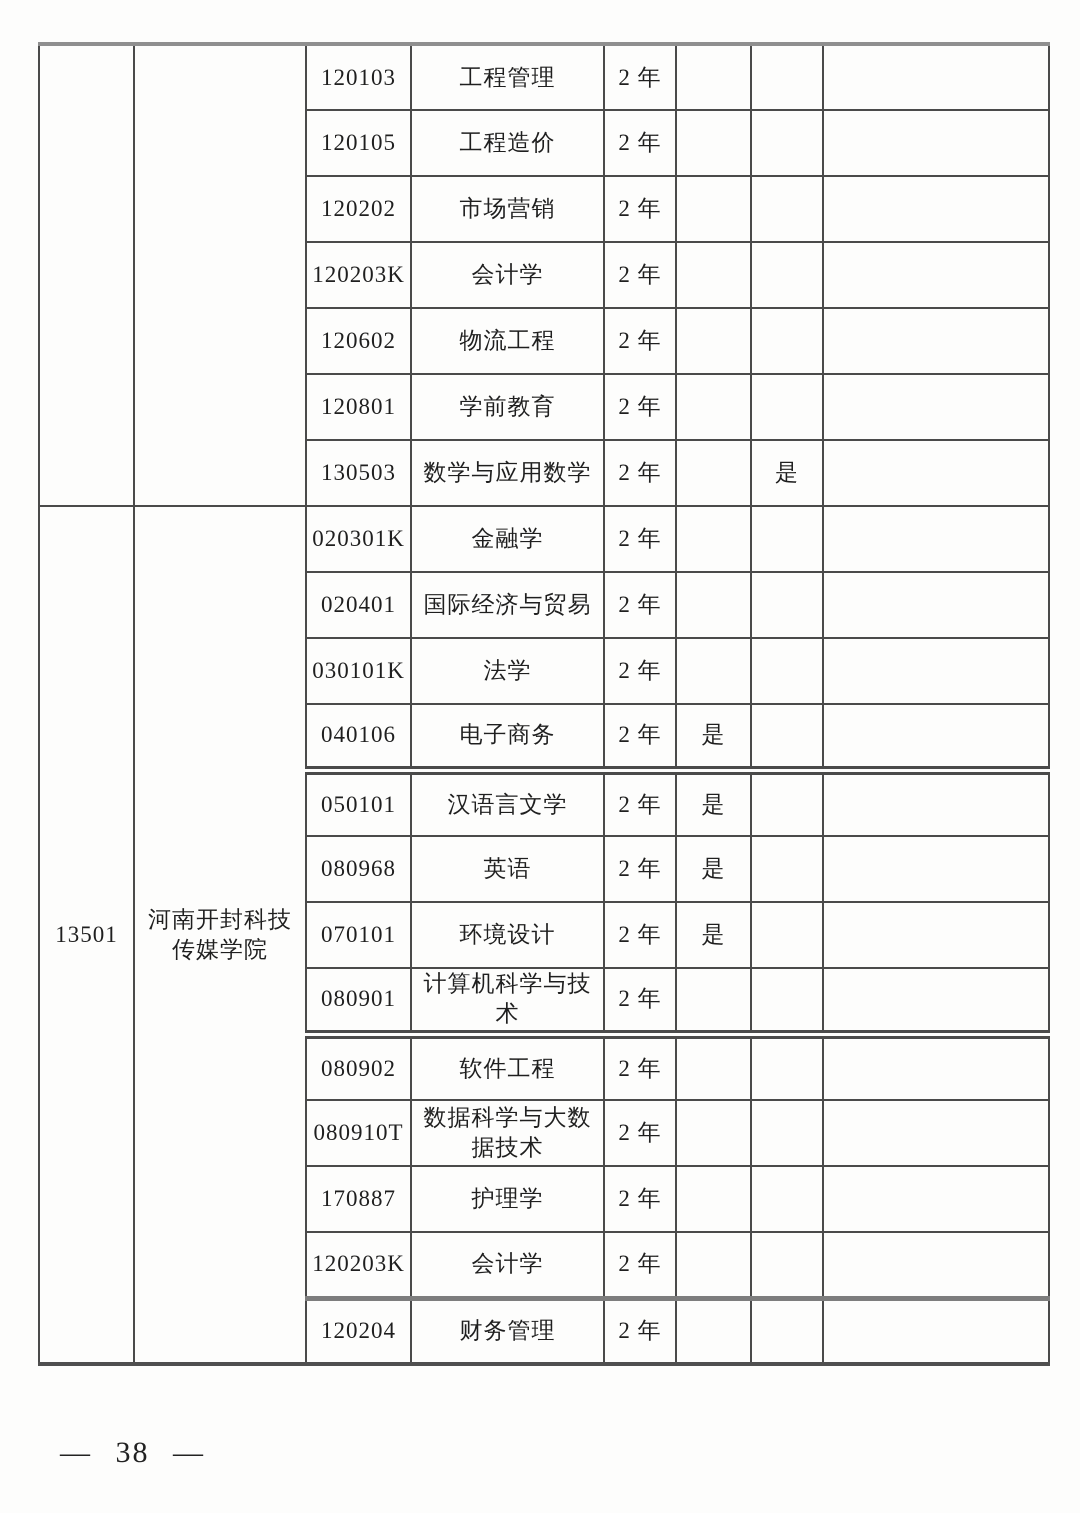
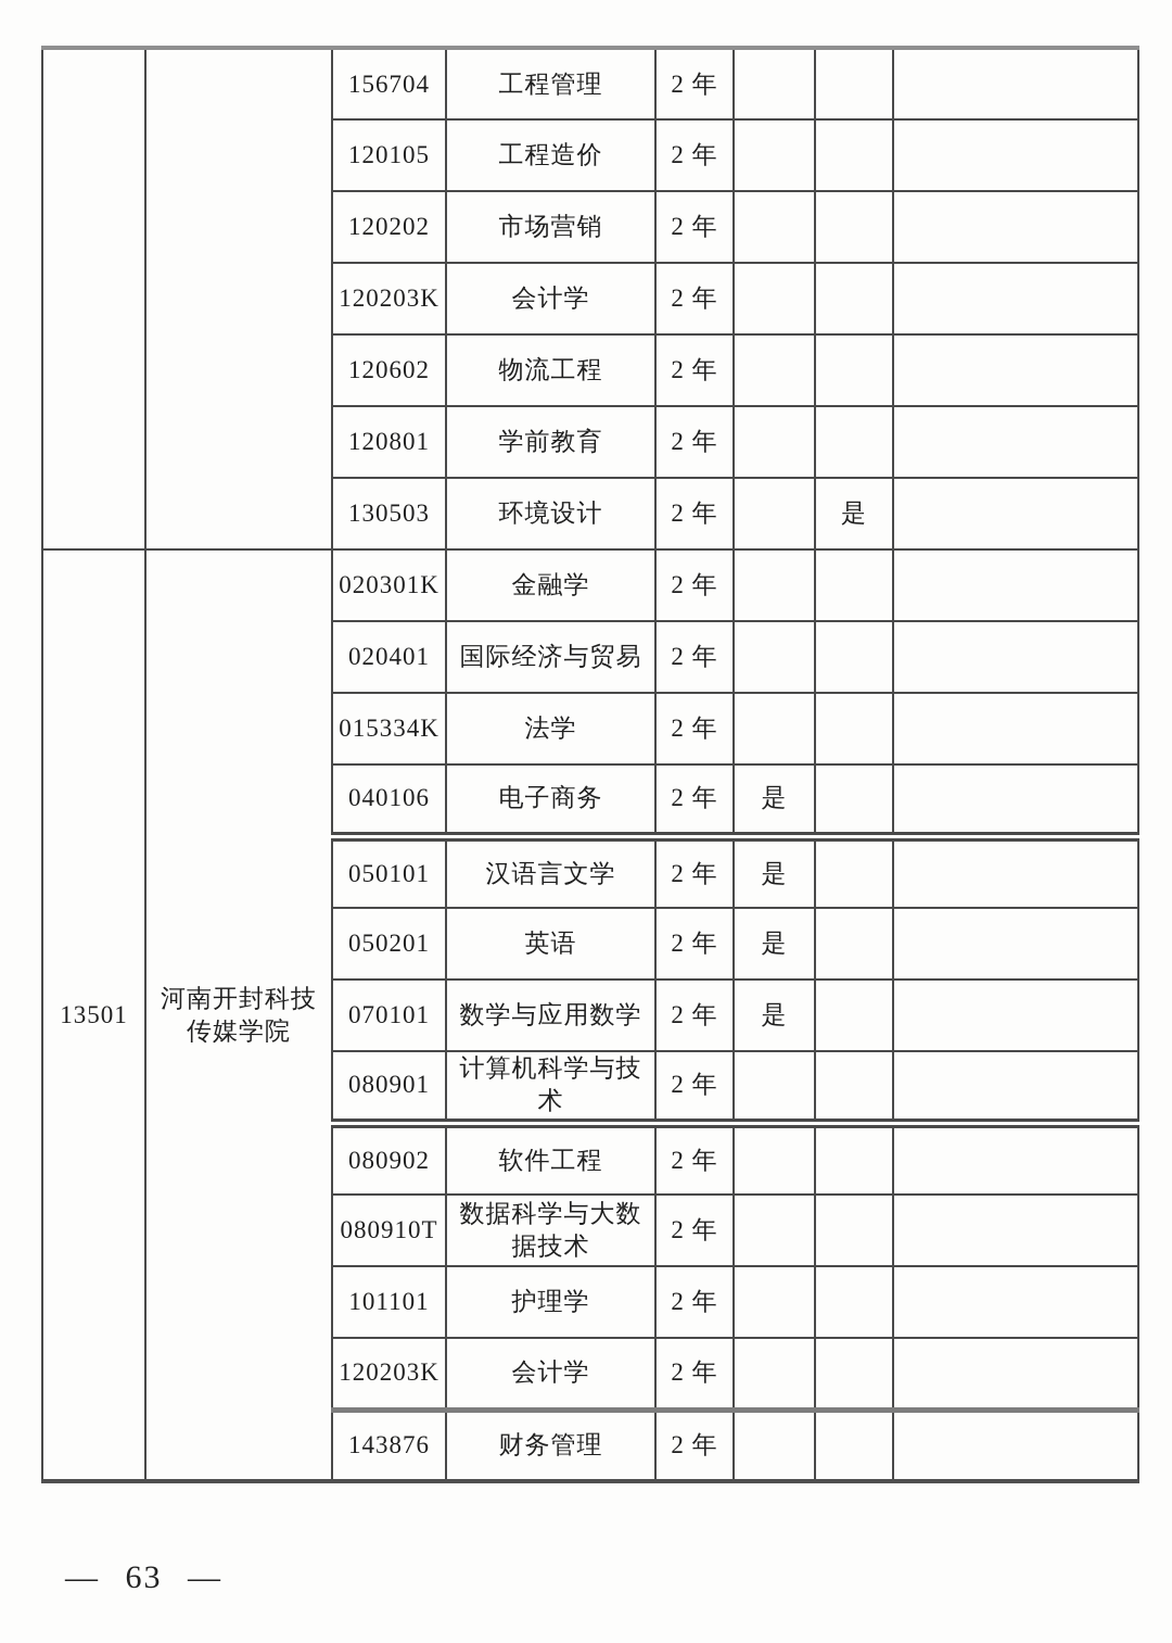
- 		120103	工程管理	2 年
+ 		156704	工程管理	2 年
  120105	工程造价	2 年
  120202	市场营销	2 年
  120203K	会计学	2 年
  120602	物流工程	2 年
  120801	学前教育	2 年
- 130503	数学与应用数学	2 年		是
+ 130503	环境设计	2 年		是
  13501	河南开封科技 传媒学院	020301K	金融学	2 年
  020401	国际经济与贸易	2 年
- 030101K	法学	2 年
+ 015334K	法学	2 年
  040106	电子商务	2 年	是
  050101	汉语言文学	2 年	是
- 080968	英语	2 年	是
+ 050201	英语	2 年	是
- 070101	环境设计	2 年	是
+ 070101	数学与应用数学	2 年	是
  080901	计算机科学与技术	2 年
  080902	软件工程	2 年
  080910T	数据科学与大数 据技术	2 年
- 170887	护理学	2 年
+ 101101	护理学	2 年
  120203K	会计学	2 年
- 120204	财务管理	2 年
+ 143876	财务管理	2 年
- — 38 —
+ — 63 —
